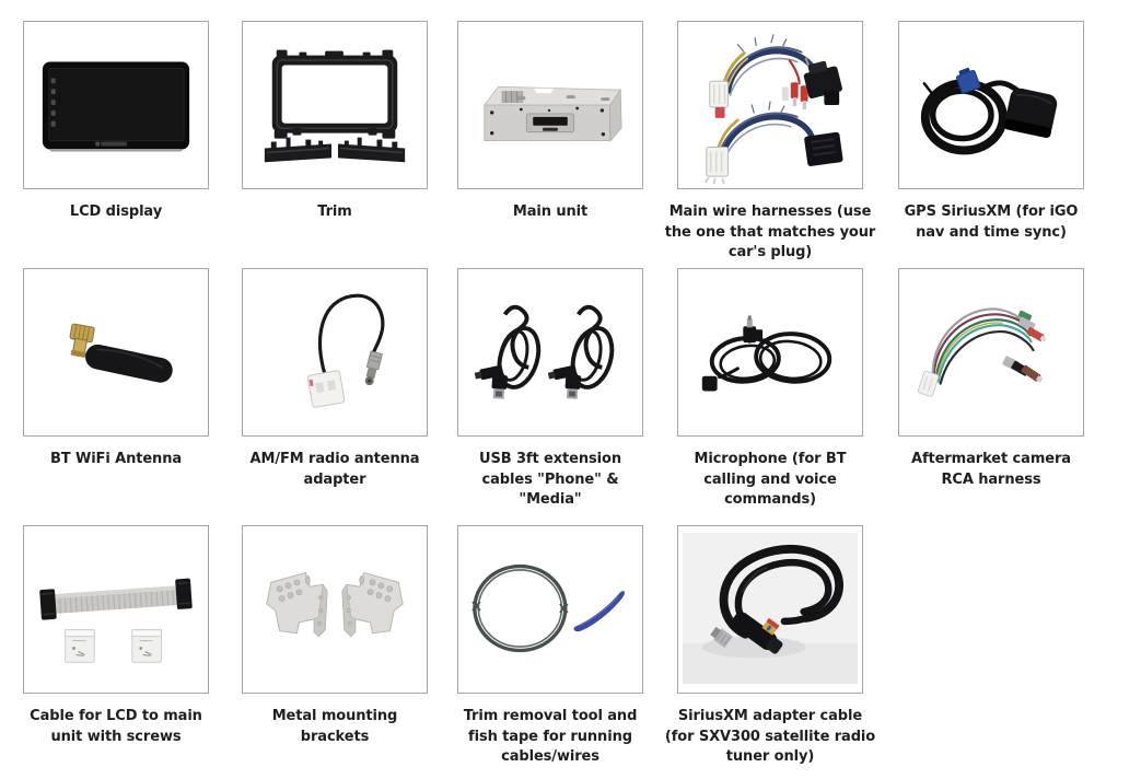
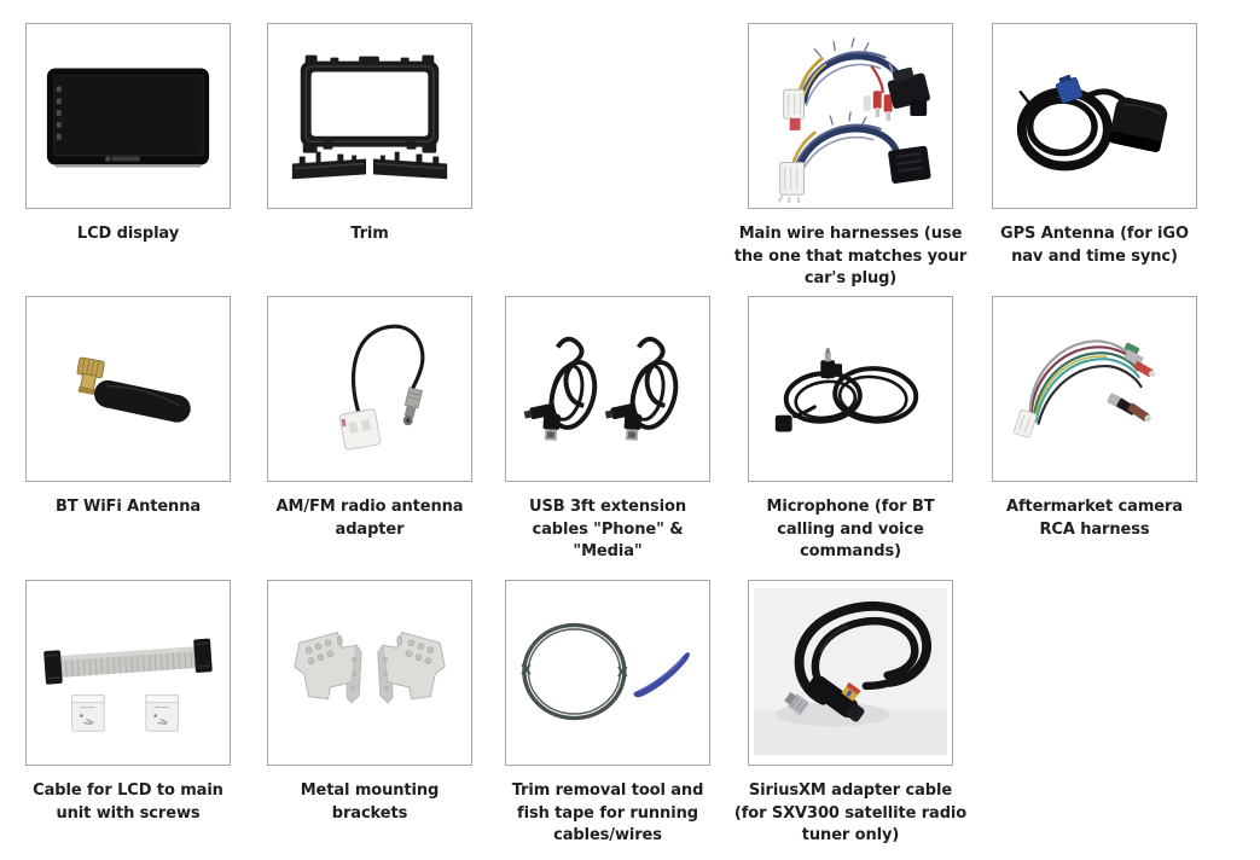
  LCD display
  Trim
- Main unit
  Main wire harnesses (use the one that matches your car's plug)
- GPS SiriusXM (for iGO nav and time sync)
+ GPS Antenna (for iGO nav and time sync)
  BT WiFi Antenna
  AM/FM radio antenna adapter
  USB 3ft extension cables "Phone" & "Media"
  Microphone (for BT calling and voice commands)
  Aftermarket camera RCA harness
  Cable for LCD to main unit with screws
  Metal mounting brackets
  Trim removal tool and fish tape for running cables/wires
  SiriusXM adapter cable (for SXV300 satellite radio tuner only)
